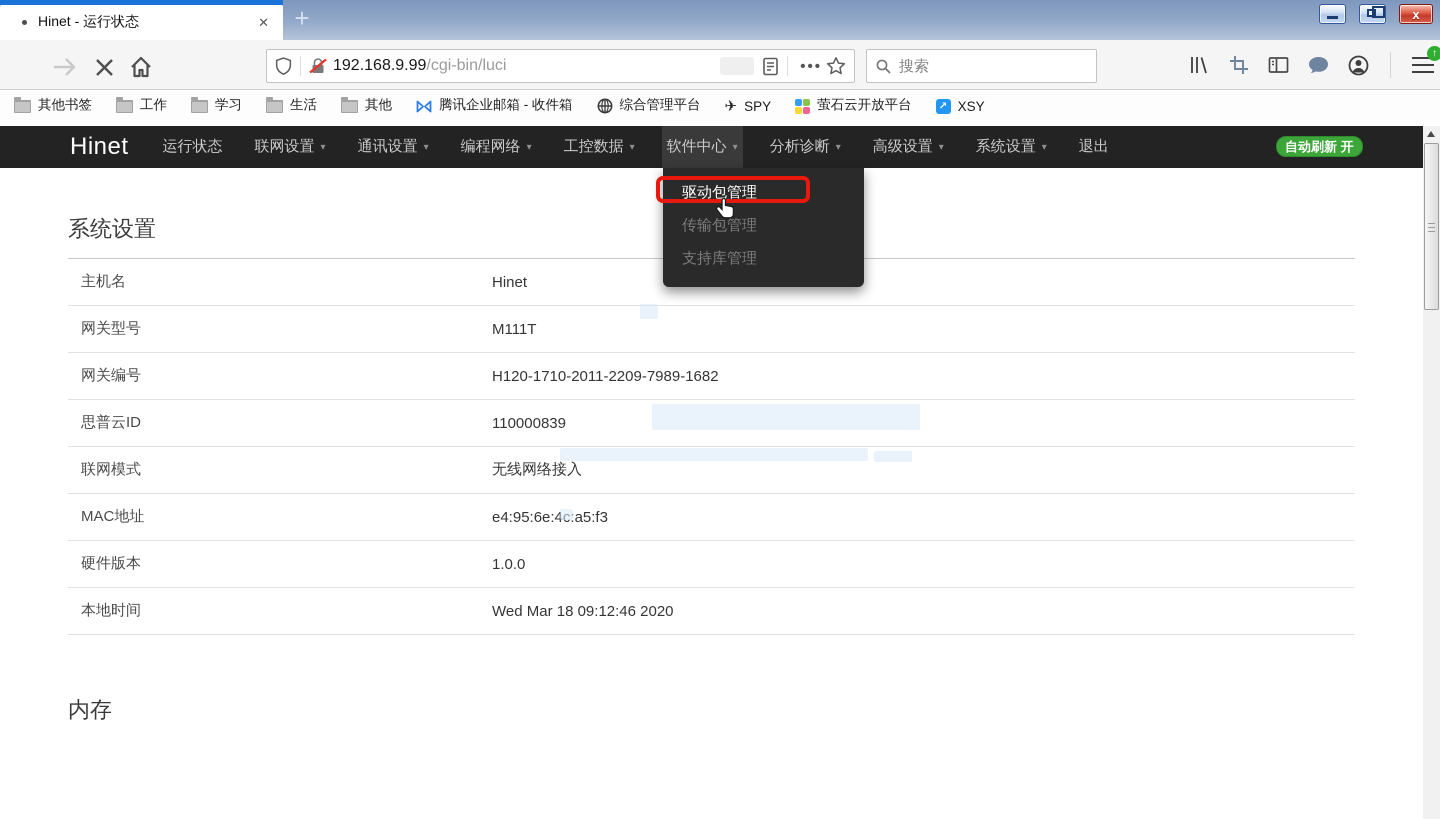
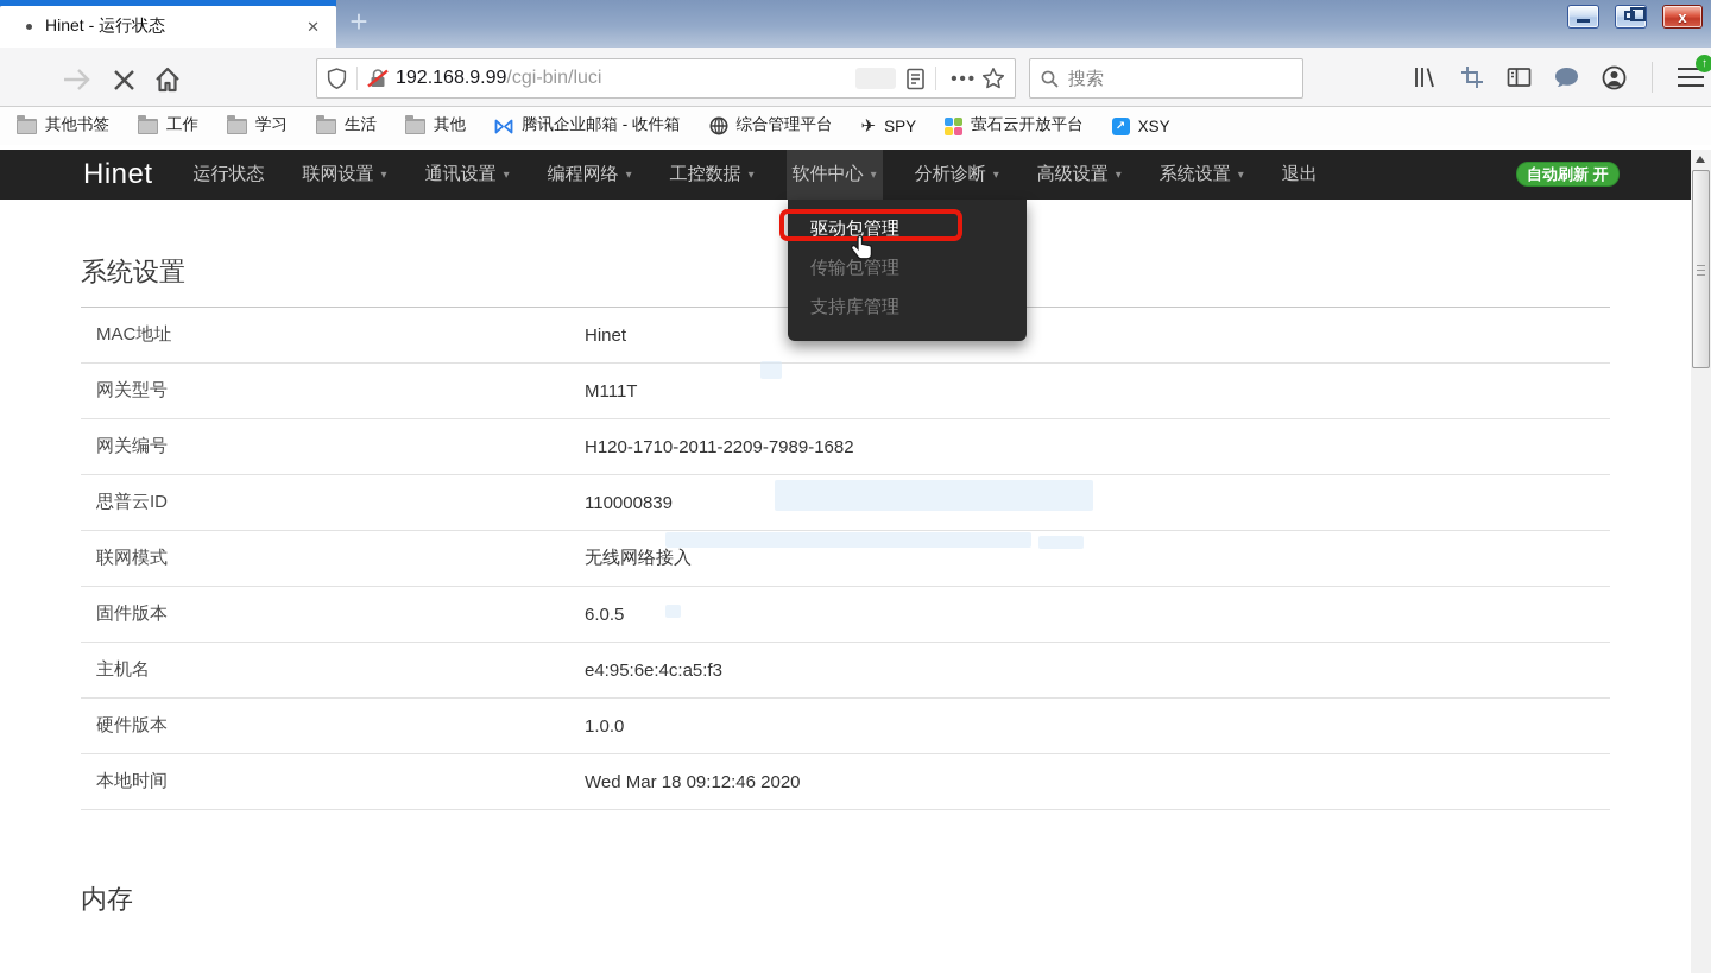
  Hinet - 运行状态
  ✕
  +
  x
  192.168.9.99
  /cgi-bin/luci
  •••
  搜索
  ↑
  其他书签
  工作
  学习
  生活
  其他
  腾讯企业邮箱 - 收件箱
  综合管理平台
  ✈
  SPY
  萤石云开放平台
  ↗
  XSY
  Hinet
  运行状态
  联网设置
  ▾
  通讯设置
  ▾
  编程网络
  ▾
  工控数据
  ▾
  软件中心
  ▾
  分析诊断
  ▾
  高级设置
  ▾
  系统设置
  ▾
  退出
  自动刷新 开
  驱动包管理
  传输包管理
  支持库管理
  系统设置
- 主机名
+ MAC地址
  Hinet
  网关型号
  M111T
  网关编号
  H120-1710-2011-2209-7989-1682
  思普云ID
  110000839
  联网模式
  无线网络接入
+ 固件版本
+ 6.0.5
- MAC地址
+ 主机名
  e4:95:6e:4c:a5:f3
  硬件版本
  1.0.0
  本地时间
  Wed Mar 18 09:12:46 2020
  内存
